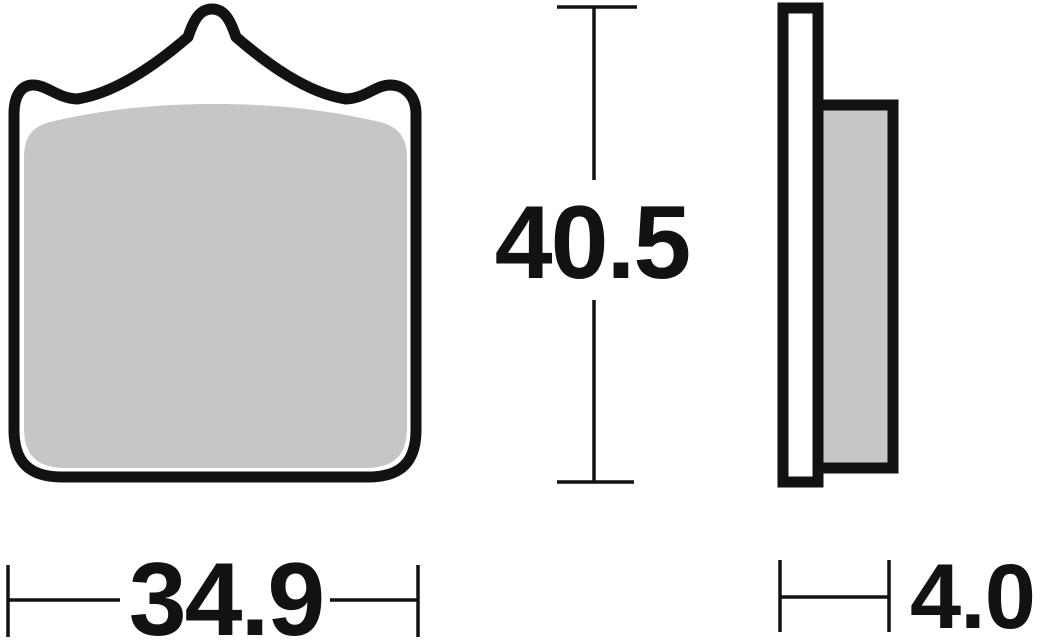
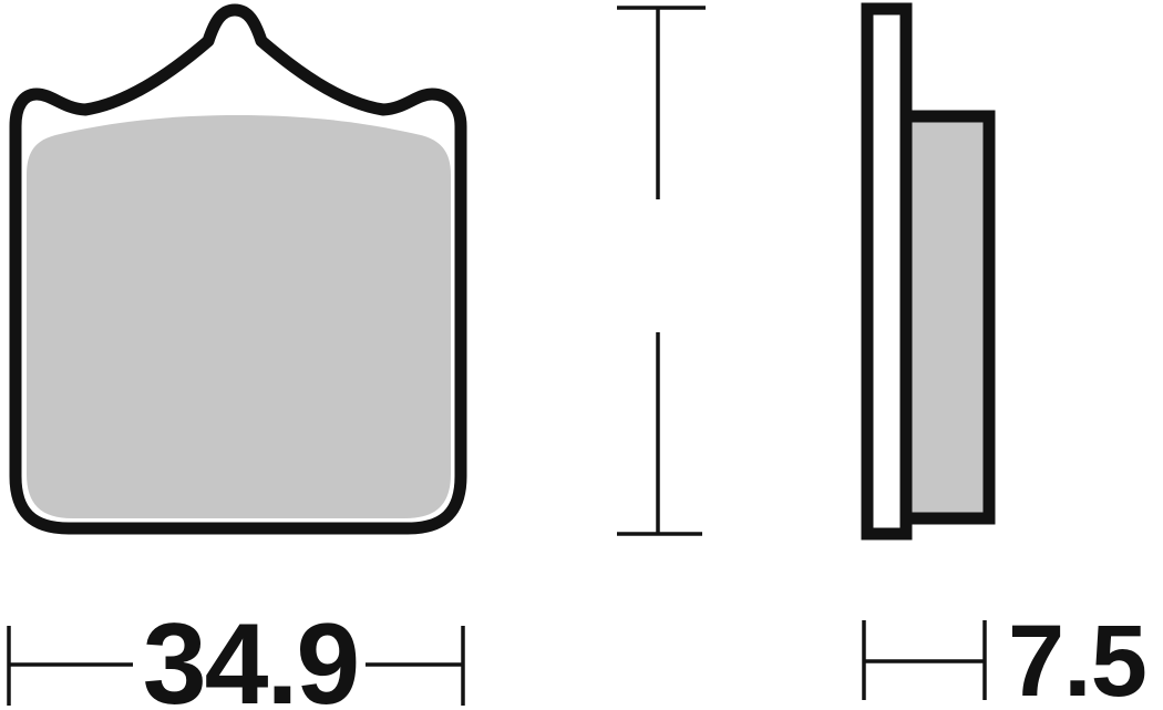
- 40.5
  34.9
- 4.0
+ 7.5
